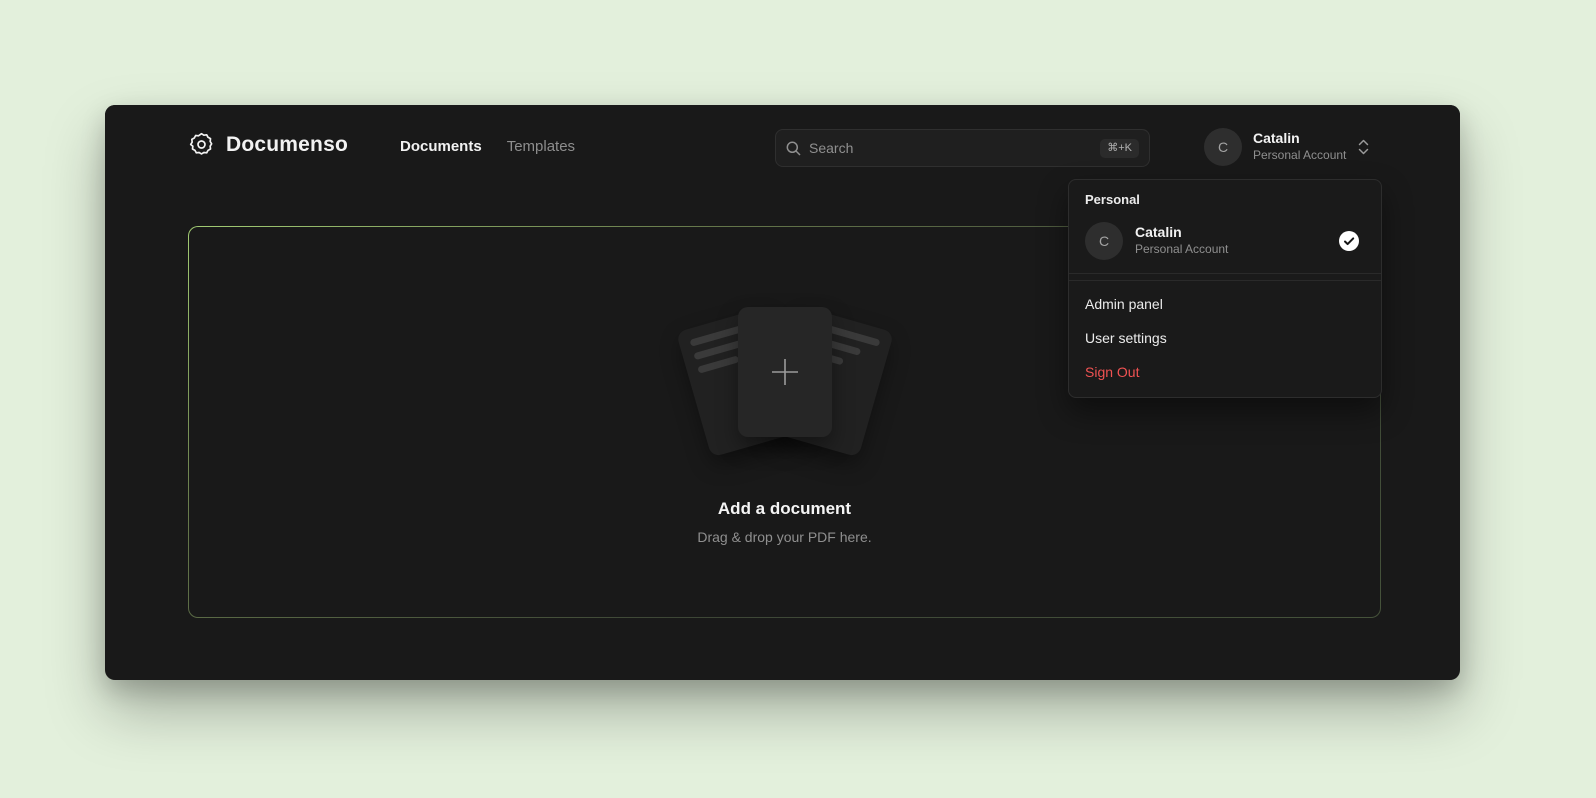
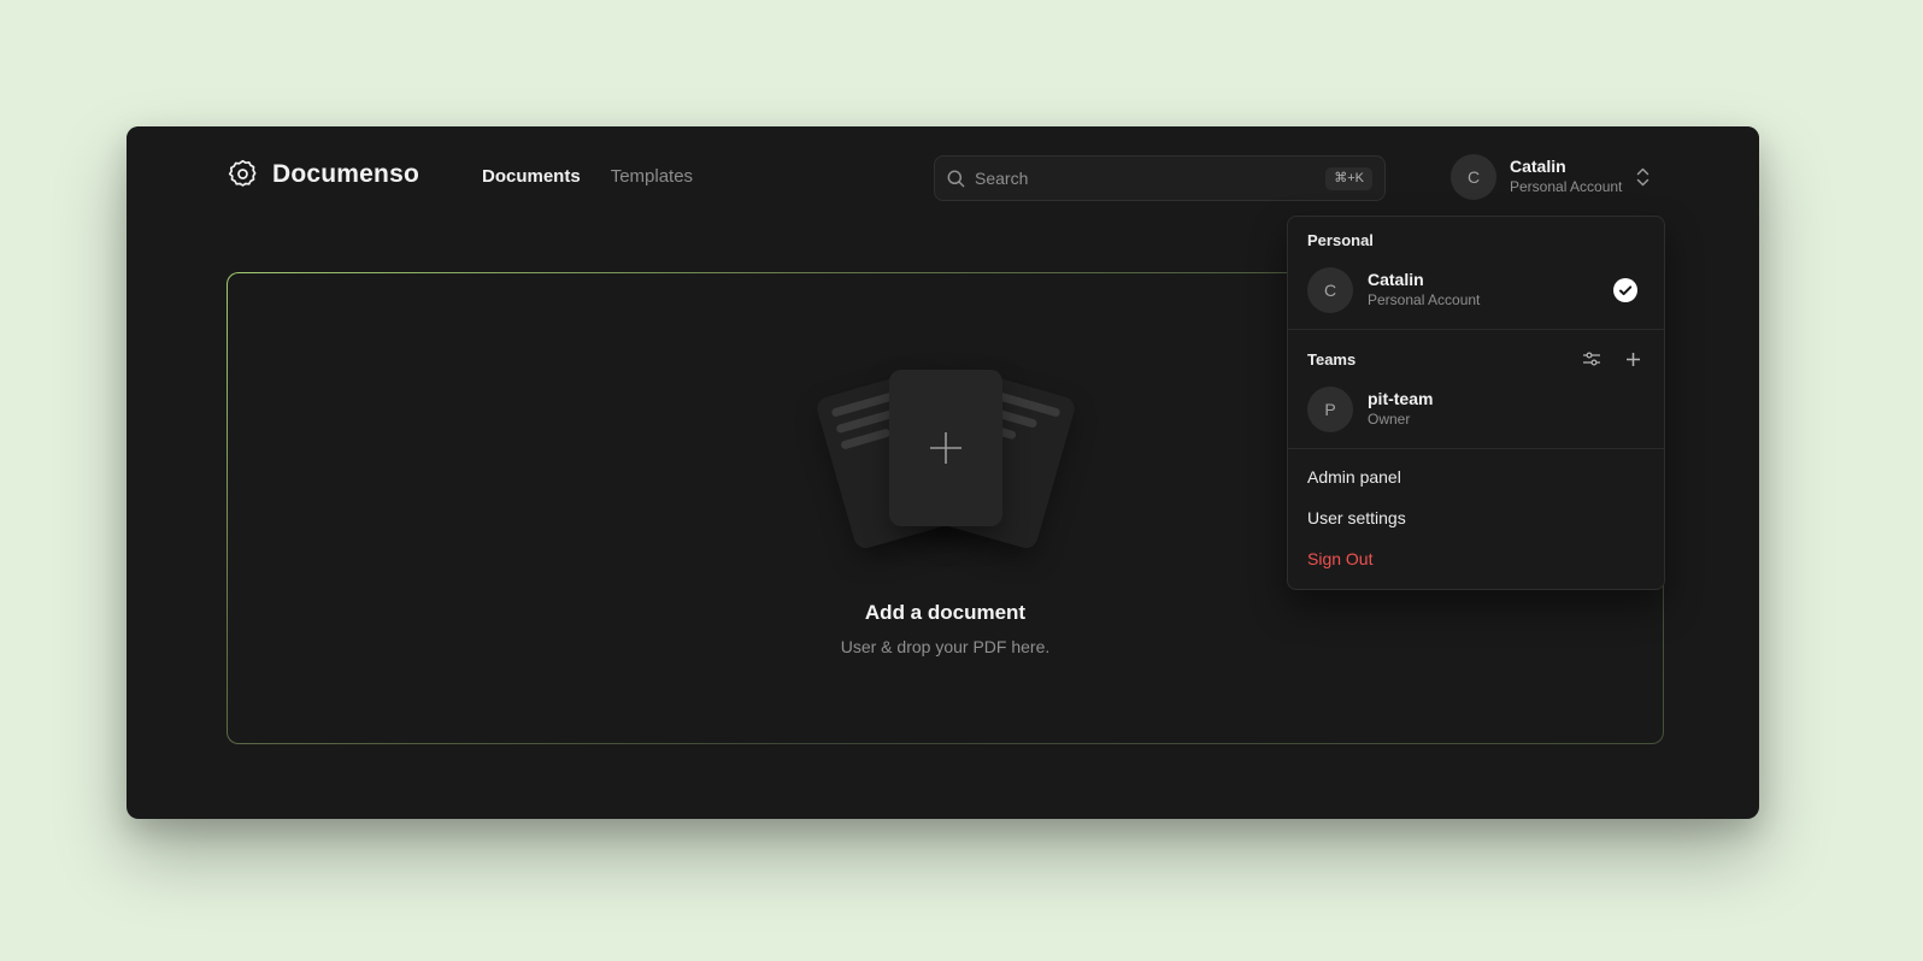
  Documenso
  Documents
  Templates
  Search
  ⌘+K
  C
  Catalin
  Personal Account
  Personal
  C
  Catalin
  Personal Account
+ Teams
+ P
+ pit-team
+ Owner
  Admin panel
  User settings
  Sign Out
  Add a document
- Drag & drop your PDF here.
+ User & drop your PDF here.
